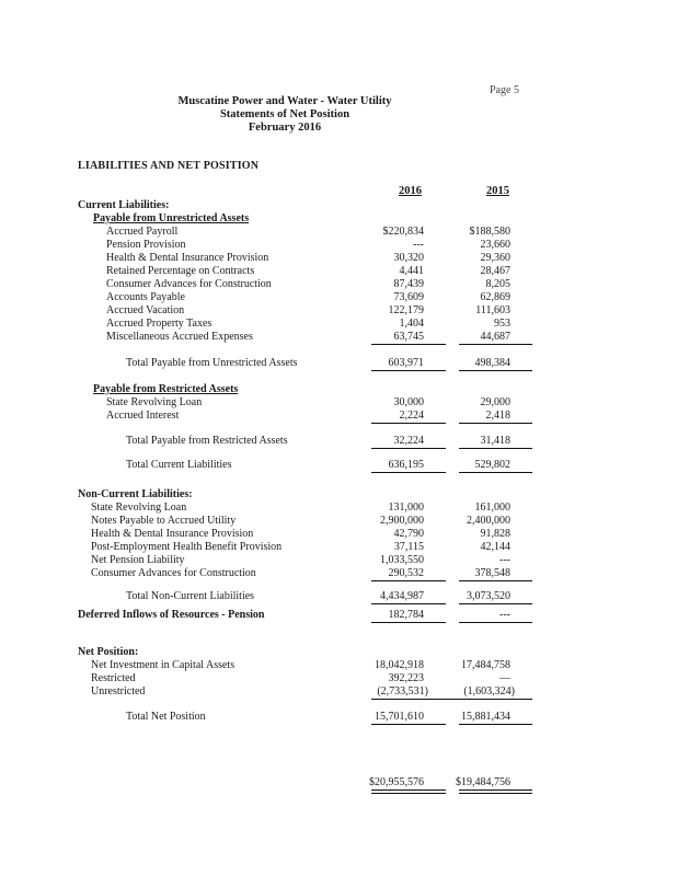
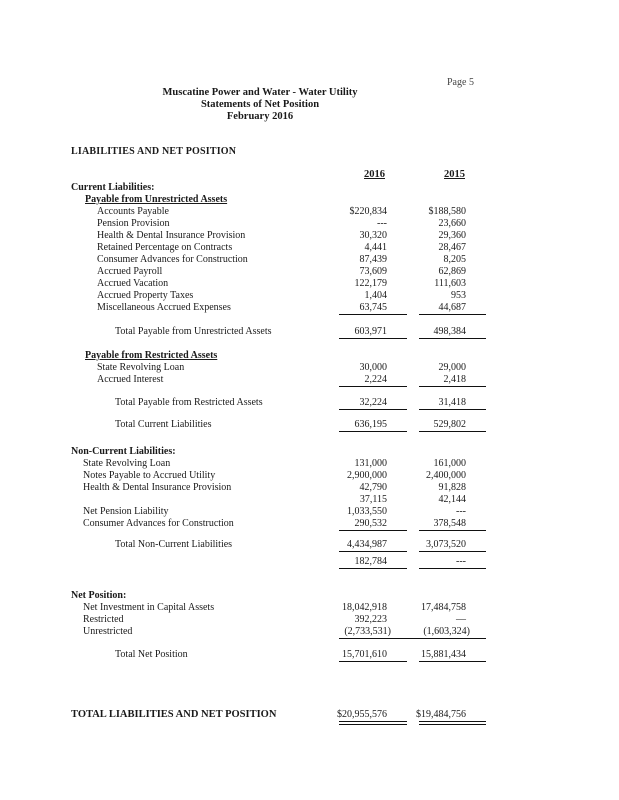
  Page 5
  Muscatine Power and Water - Water Utility
  Statements of Net Position
  February 2016
  LIABILITIES AND NET POSITION
  2016
  2015
  Current Liabilities:
  Payable from Unrestricted Assets
- Accrued Payroll
+ Accounts Payable
  $220,834
  $188,580
  Pension Provision
  ---
  23,660
  Health & Dental Insurance Provision
  30,320
  29,360
  Retained Percentage on Contracts
  4,441
  28,467
  Consumer Advances for Construction
  87,439
  8,205
- Accounts Payable
+ Accrued Payroll
  73,609
  62,869
  Accrued Vacation
  122,179
  111,603
  Accrued Property Taxes
  1,404
  953
  Miscellaneous Accrued Expenses
  63,745
  44,687
  Total Payable from Unrestricted Assets
  603,971
  498,384
  Payable from Restricted Assets
  State Revolving Loan
  30,000
  29,000
  Accrued Interest
  2,224
  2,418
  Total Payable from Restricted Assets
  32,224
  31,418
  Total Current Liabilities
  636,195
  529,802
  Non-Current Liabilities:
  State Revolving Loan
  131,000
  161,000
  Notes Payable to Accrued Utility
  2,900,000
  2,400,000
  Health & Dental Insurance Provision
  42,790
  91,828
- Post-Employment Health Benefit Provision
  37,115
  42,144
  Net Pension Liability
  1,033,550
  ---
  Consumer Advances for Construction
  290,532
  378,548
  Total Non-Current Liabilities
  4,434,987
  3,073,520
- Deferred Inflows of Resources - Pension
  182,784
  ---
  Net Position:
  Net Investment in Capital Assets
  18,042,918
  17,484,758
  Restricted
  392,223
  —
  Unrestricted
  (2,733,531)
  (1,603,324)
  Total Net Position
  15,701,610
  15,881,434
+ TOTAL LIABILITIES AND NET POSITION
  $20,955,576
  $19,484,756
